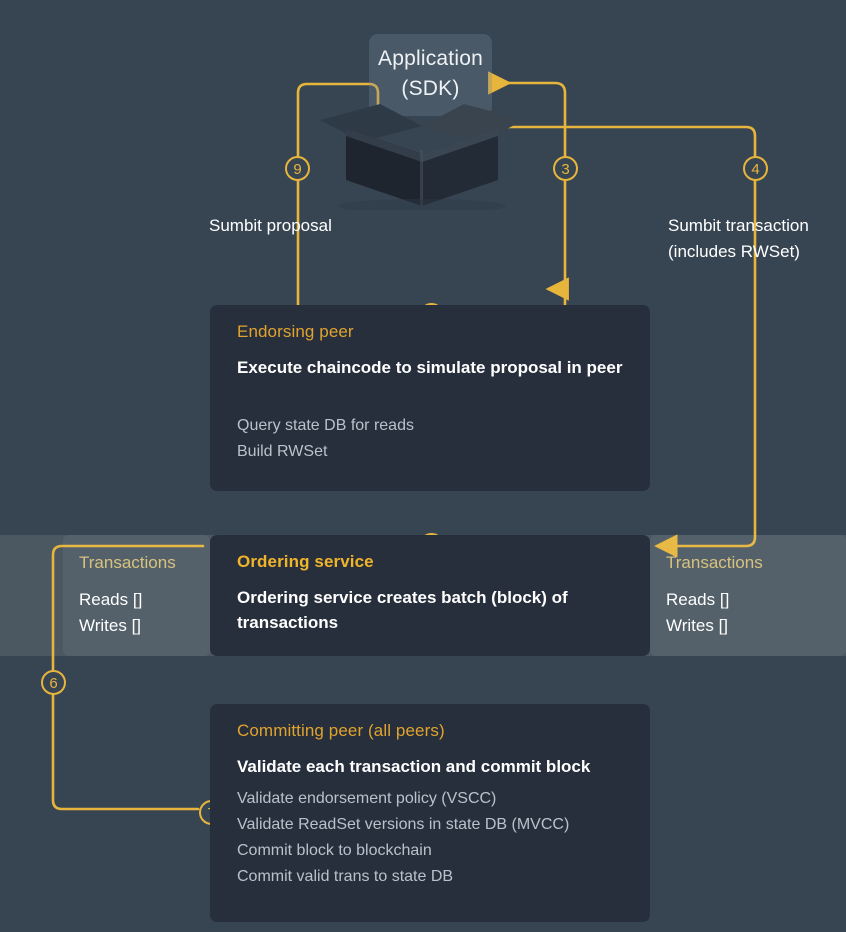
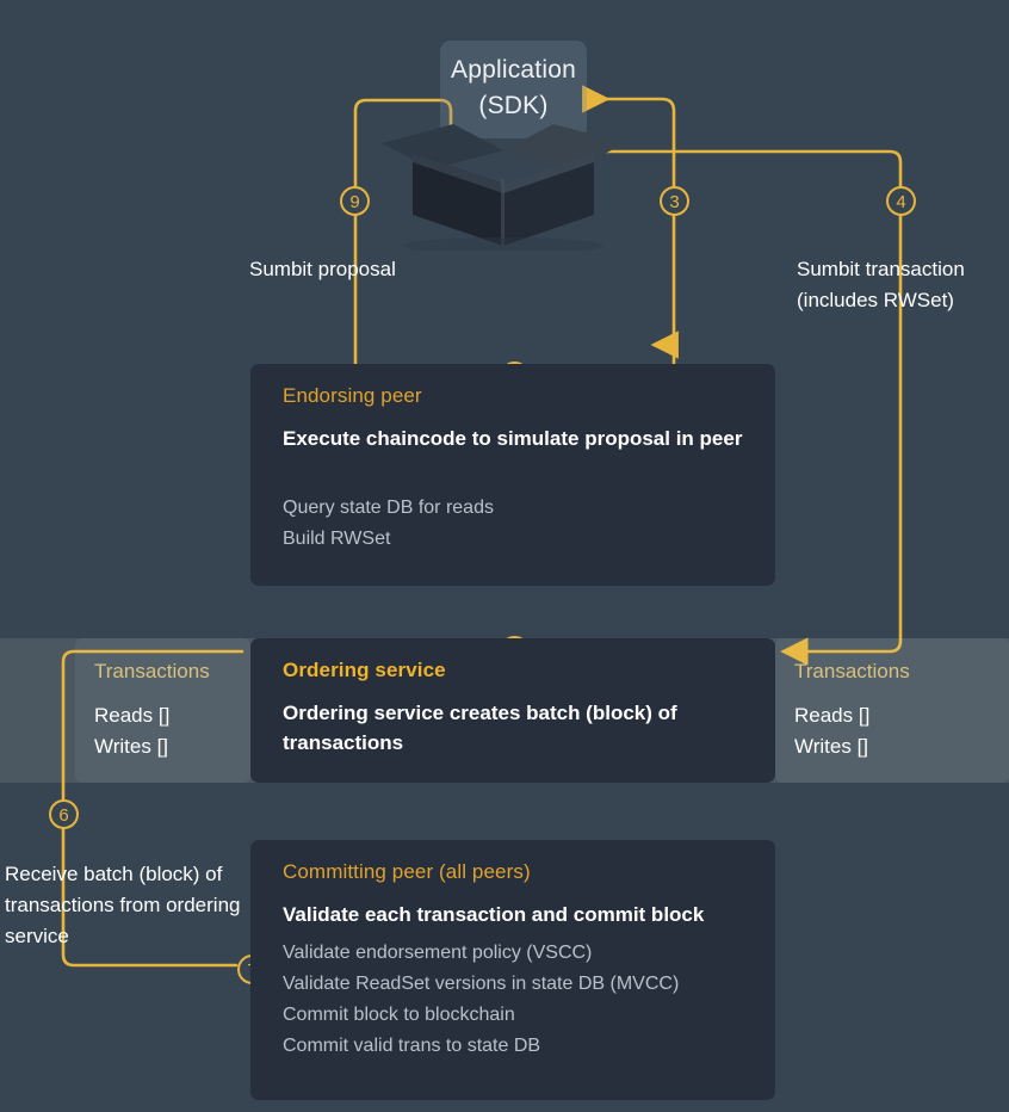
  Application
  (SDK)
  9
  3
  4
  6
  Sumbit proposal
  Sumbit transaction (includes RWSet)
+ Receive batch (block) of transactions from ordering service
  Endorsing peer
  Execute chaincode to simulate proposal in peer
  Query state DB for reads
  Build RWSet
  Ordering service
  Ordering service creates batch (block) of transactions
  Committing peer (all peers)
  Validate each transaction and commit block
  Validate endorsement policy (VSCC)
  Validate ReadSet versions in state DB (MVCC)
  Commit block to blockchain
  Commit valid trans to state DB
  Transactions
  Reads []
  Writes []
  Transactions
  Reads []
  Writes []
